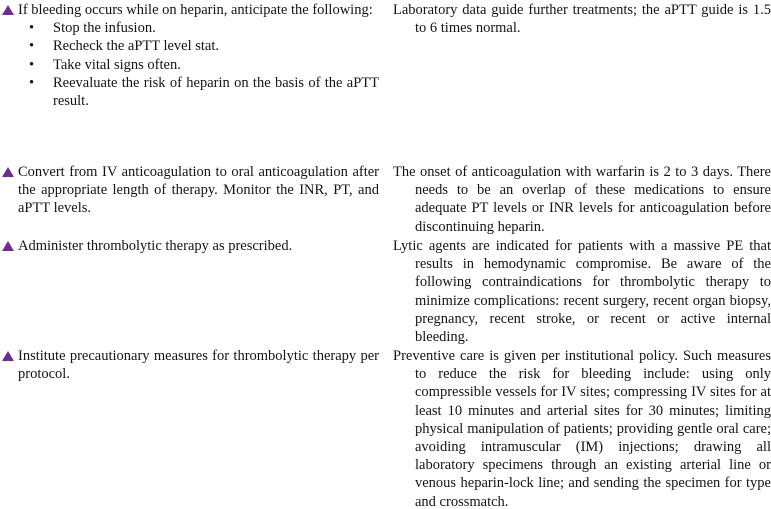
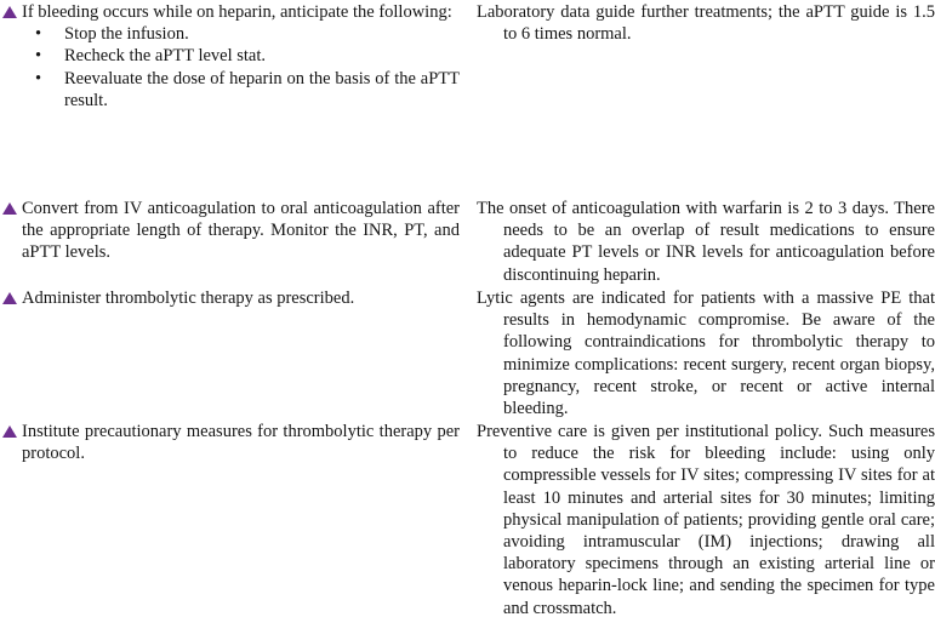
  If bleeding occurs while on heparin, anticipate the following:
  Stop the infusion.
  Recheck the aPTT level stat.
- Take vital signs often.
- Reevaluate the risk of heparin on the basis of the aPTT result.
+ Reevaluate the dose of heparin on the basis of the aPTT result.
  Laboratory data guide further treatments; the aPTT guide is 1.5 to 6 times normal.
  Convert from IV anticoagulation to oral anticoagulation after the appropriate length of therapy. Monitor the INR, PT, and aPTT levels.
- The onset of anticoagulation with warfarin is 2 to 3 days. There needs to be an overlap of these medications to ensure adequate PT levels or INR levels for anticoagulation before discontinuing heparin.
+ The onset of anticoagulation with warfarin is 2 to 3 days. There needs to be an overlap of result medications to ensure adequate PT levels or INR levels for anticoagulation before discontinuing heparin.
  Administer thrombolytic therapy as prescribed.
  Lytic agents are indicated for patients with a massive PE that results in hemodynamic compromise. Be aware of the following contraindications for thrombolytic therapy to minimize complications: recent surgery, recent organ biopsy, pregnancy, recent stroke, or recent or active internal bleeding.
  Institute precautionary measures for thrombolytic therapy per protocol.
  Preventive care is given per institutional policy. Such measures to reduce the risk for bleeding include: using only compressible vessels for IV sites; compressing IV sites for at least 10 minutes and arterial sites for 30 minutes; limiting physical manipulation of patients; providing gentle oral care; avoiding intramuscular (IM) injections; drawing all laboratory specimens through an existing arterial line or venous heparin-lock line; and sending the specimen for type and crossmatch.
